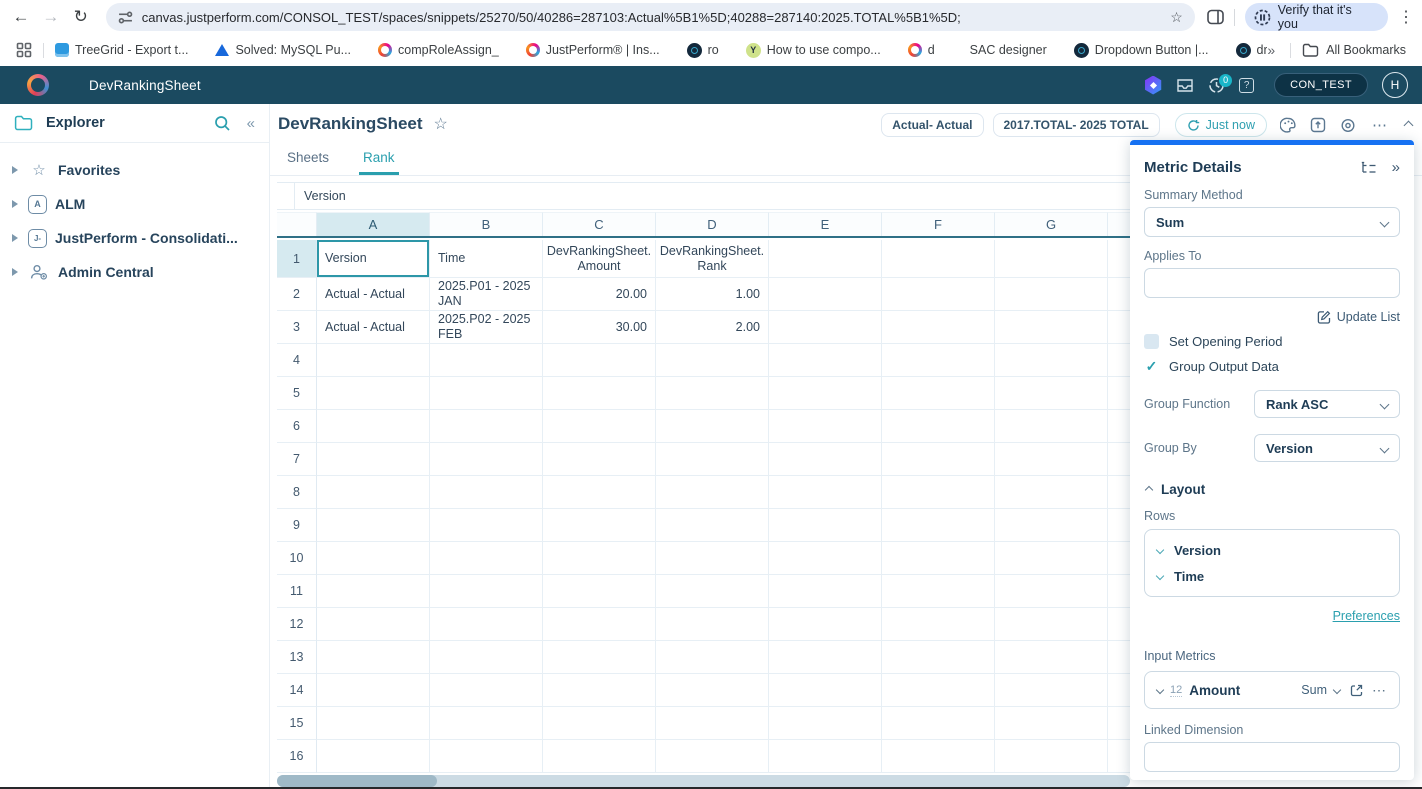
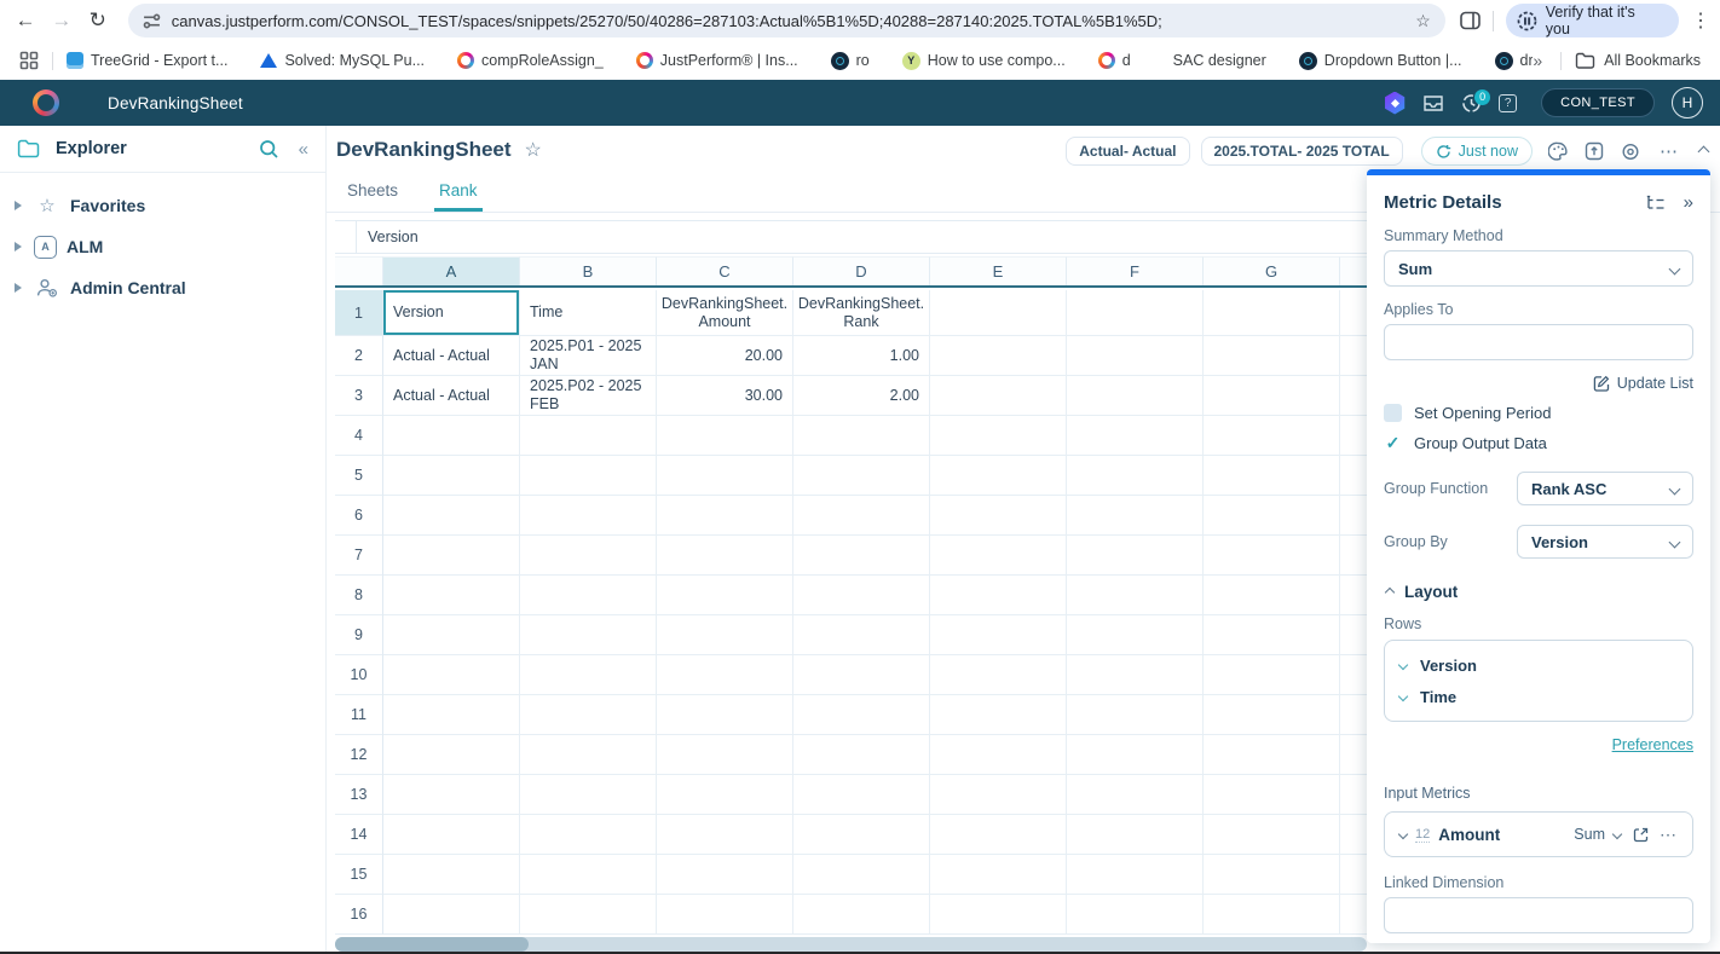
  ←
  →
  ↻
  canvas.justperform.com/CONSOL_TEST/spaces/snippets/25270/50/40286=287103:Actual%5B1%5D;40288=287140:2025.TOTAL%5B1%5D;
  ☆
  Verify that it's you
  ⋮
  TreeGrid - Export t...
  Solved: MySQL Pu...
  compRoleAssign_
  JustPerform® | Ins...
  ro
  Y
  How to use compo...
  d
  SAC designer
  Dropdown Button |...
  »
  All Bookmarks
  DevRankingSheet
  0
  ?
  CON_TEST
  H
  Explorer
  «
  ☆
  Favorites
  A
  ALM
- J-
- JustPerform - Consolidati...
  Admin Central
  DevRankingSheet
  ☆
  Actual- Actual
- 2017.TOTAL- 2025 TOTAL
+ 2025.TOTAL- 2025 TOTAL
  Just now
  ⋯
  Sheets
  Rank
  Version
  A
  B
  C
  D
  E
  F
  G
  1
  Version
  Time
  DevRankingSheet.
  Amount
  DevRankingSheet.
  Rank
  2
  Actual - Actual
  2025.P01 - 2025
  JAN
  20.00
  1.00
  3
  Actual - Actual
  2025.P02 - 2025
  FEB
  30.00
  2.00
  4
  5
  6
  7
  8
  9
  10
  11
  12
  13
  14
  15
  16
  Metric Details
  »
  Summary Method
  Sum
  Applies To
  Update List
  Set Opening Period
  ✓
  Group Output Data
  Group Function
  Rank ASC
  Group By
  Version
  Layout
  Rows
  Version
  Time
  Preferences
  Input Metrics
  12
  Amount
  Sum
  ⋯
  Linked Dimension
